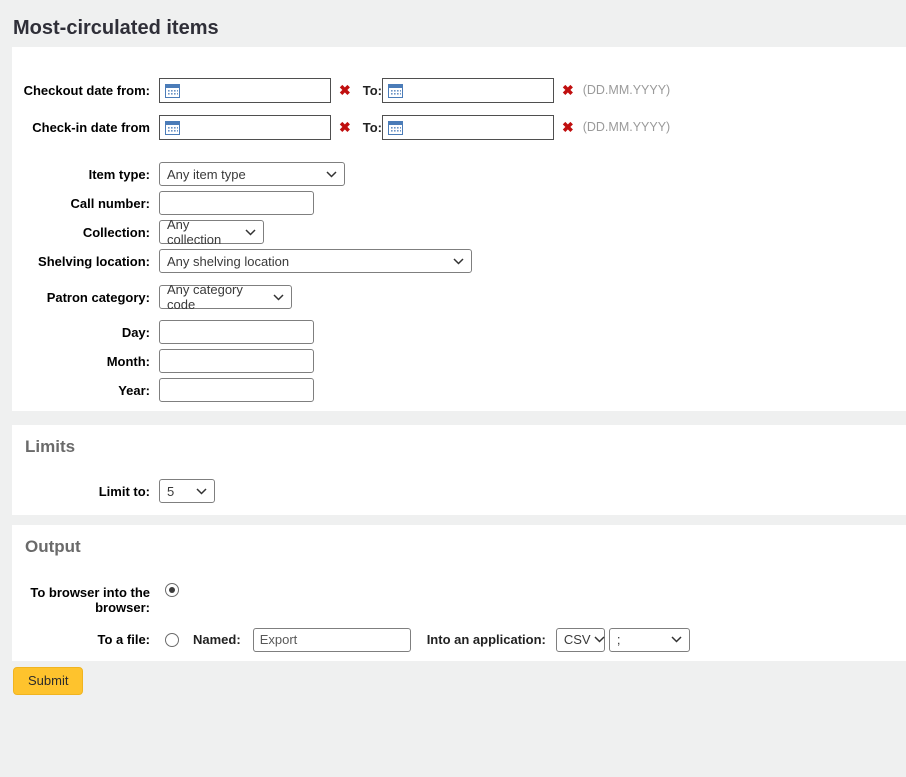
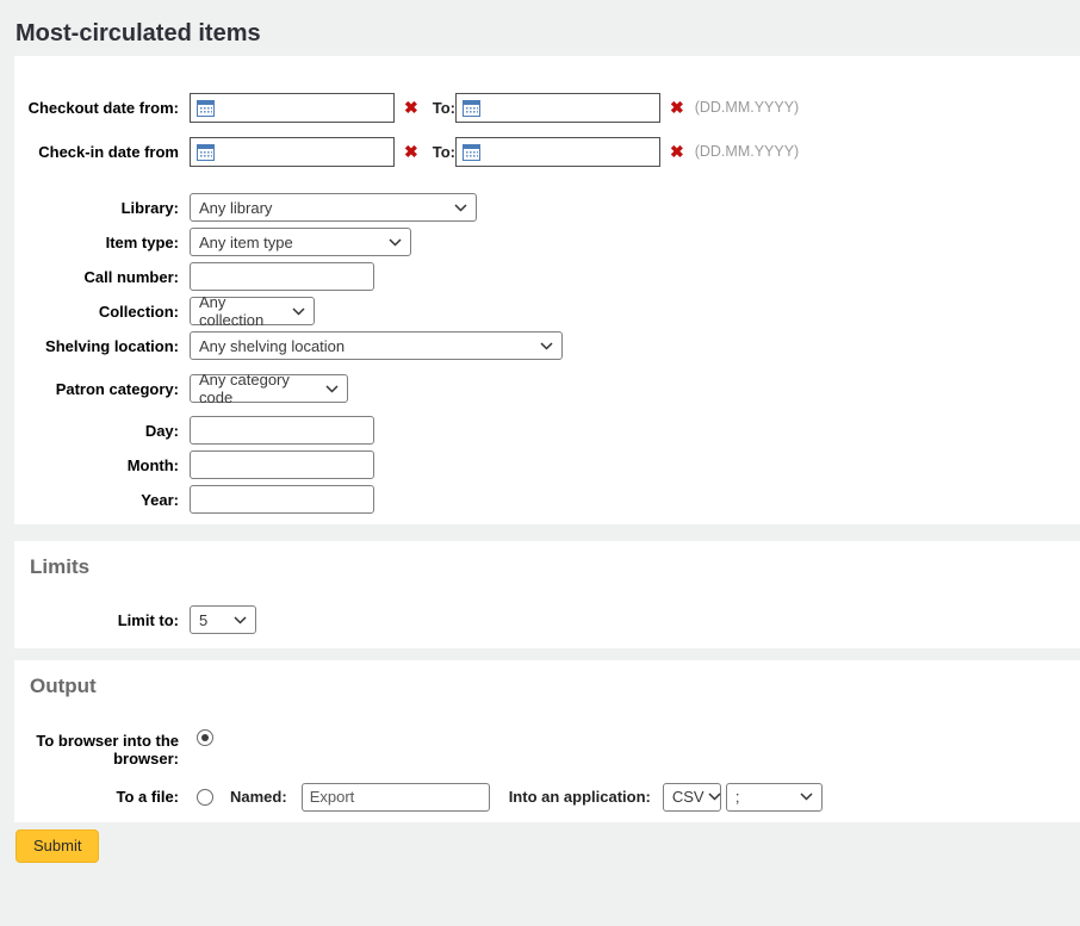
  Most-circulated items
  Checkout date from:
  ✖
  To:
  ✖
  (DD.MM.YYYY)
  Check-in date from
  ✖
  To:
  ✖
  (DD.MM.YYYY)
+ Library:
+ Any library
  Item type:
  Any item type
  Call number:
  Collection:
  Any collection
  Shelving location:
  Any shelving location
  Patron category:
  Any category code
  Day:
  Month:
  Year:
  Limits
  Limit to:
  5
  Output
  To browser into the browser:
  To a file:
  Named:
  Export
  Into an application:
  CSV
  ;
  Submit
